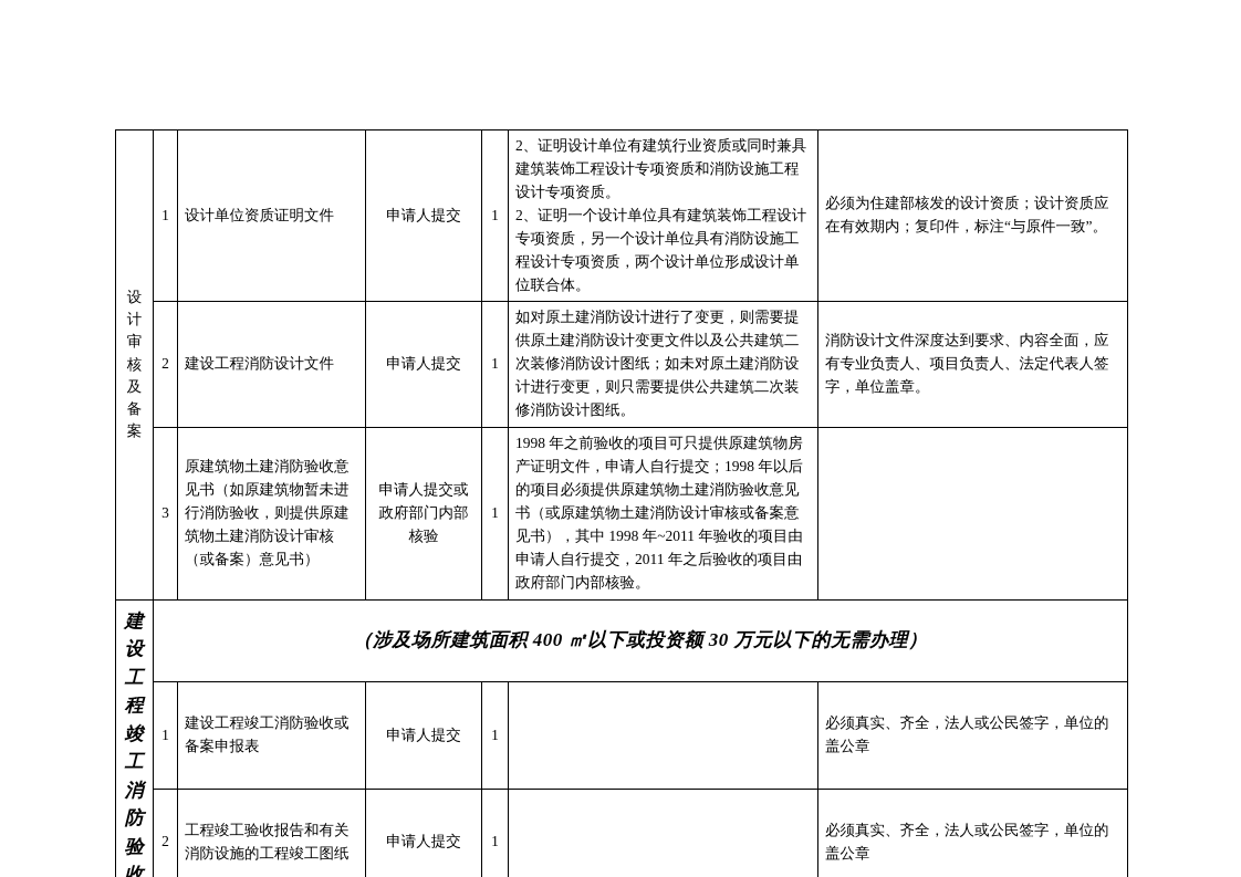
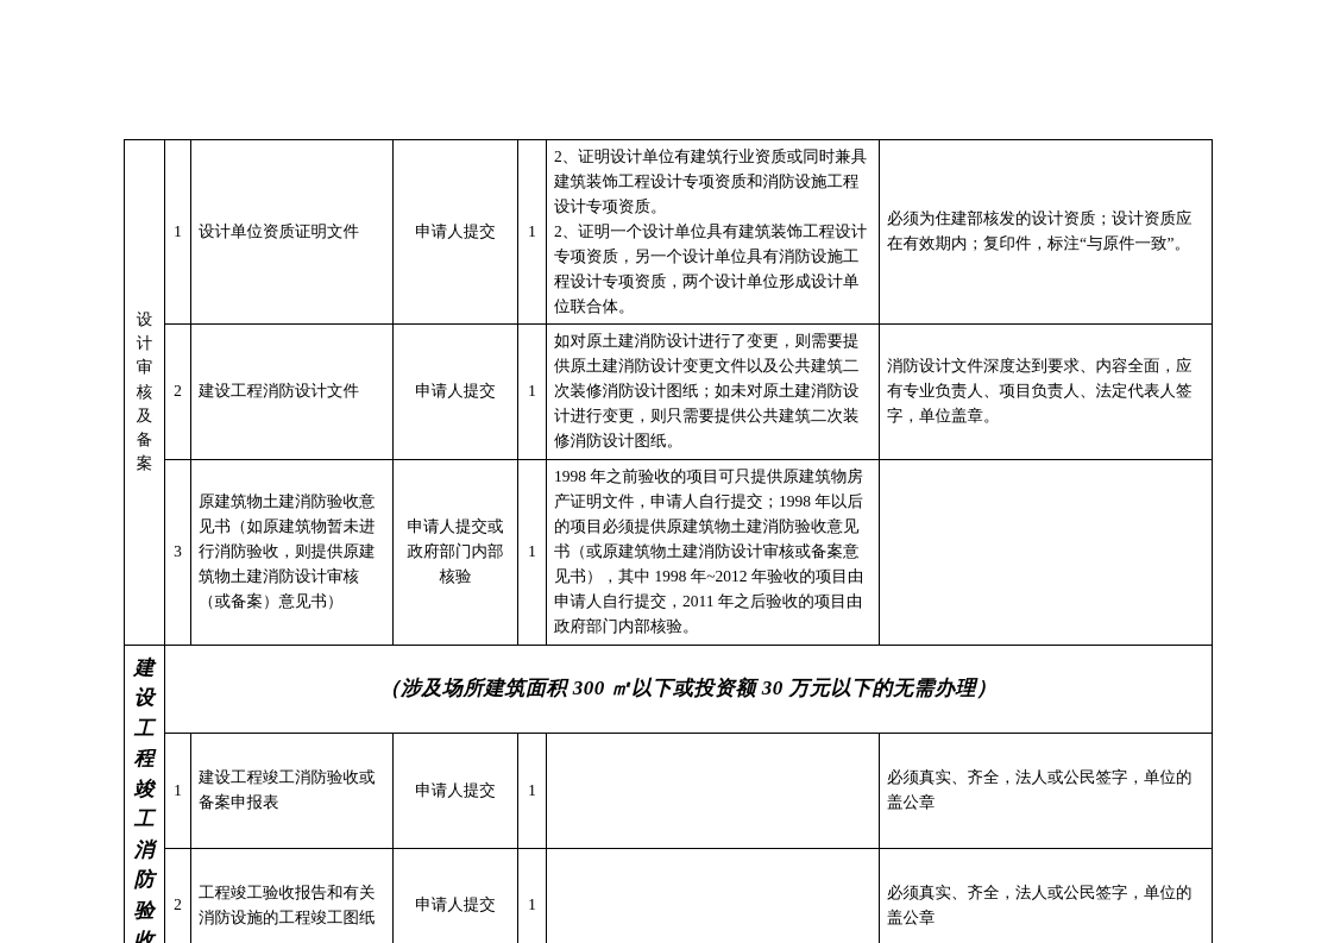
  设计审核及备案	1	设计单位资质证明文件	申请人提交	1	2、证明设计单位有建筑行业资质或同时兼具建筑装饰工程设计专项资质和消防设施工程设计专项资质。 2、证明一个设计单位具有建筑装饰工程设计专项资质，另一个设计单位具有消防设施工程设计专项资质，两个设计单位形成设计单位联合体。	必须为住建部核发的设计资质；设计资质应在有效期内；复印件，标注“与原件一致”。
  2	建设工程消防设计文件	申请人提交	1	如对原土建消防设计进行了变更，则需要提供原土建消防设计变更文件以及公共建筑二次装修消防设计图纸；如未对原土建消防设计进行变更，则只需要提供公共建筑二次装修消防设计图纸。	消防设计文件深度达到要求、内容全面，应有专业负责人、项目负责人、法定代表人签字，单位盖章。
- 3	原建筑物土建消防验收意见书（如原建筑物暂未进行消防验收，则提供原建筑物土建消防设计审核（或备案）意见书）	申请人提交或政府部门内部核验	1	1998 年之前验收的项目可只提供原建筑物房产证明文件，申请人自行提交；1998 年以后的项目必须提供原建筑物土建消防验收意见书（或原建筑物土建消防设计审核或备案意见书），其中 1998 年~2011 年验收的项目由申请人自行提交，2011 年之后验收的项目由政府部门内部核验。
+ 3	原建筑物土建消防验收意见书（如原建筑物暂未进行消防验收，则提供原建筑物土建消防设计审核（或备案）意见书）	申请人提交或政府部门内部核验	1	1998 年之前验收的项目可只提供原建筑物房产证明文件，申请人自行提交；1998 年以后的项目必须提供原建筑物土建消防验收意见书（或原建筑物土建消防设计审核或备案意见书），其中 1998 年~2012 年验收的项目由申请人自行提交，2011 年之后验收的项目由政府部门内部核验。
- 建设工程竣工消防验收	（涉及场所建筑面积 400 ㎡以下或投资额 30 万元以下的无需办理）
+ 建设工程竣工消防验收	（涉及场所建筑面积 300 ㎡以下或投资额 30 万元以下的无需办理）
  1	建设工程竣工消防验收或备案申报表	申请人提交	1		必须真实、齐全，法人或公民签字，单位的盖公章
  2	工程竣工验收报告和有关消防设施的工程竣工图纸	申请人提交	1		必须真实、齐全，法人或公民签字，单位的盖公章
